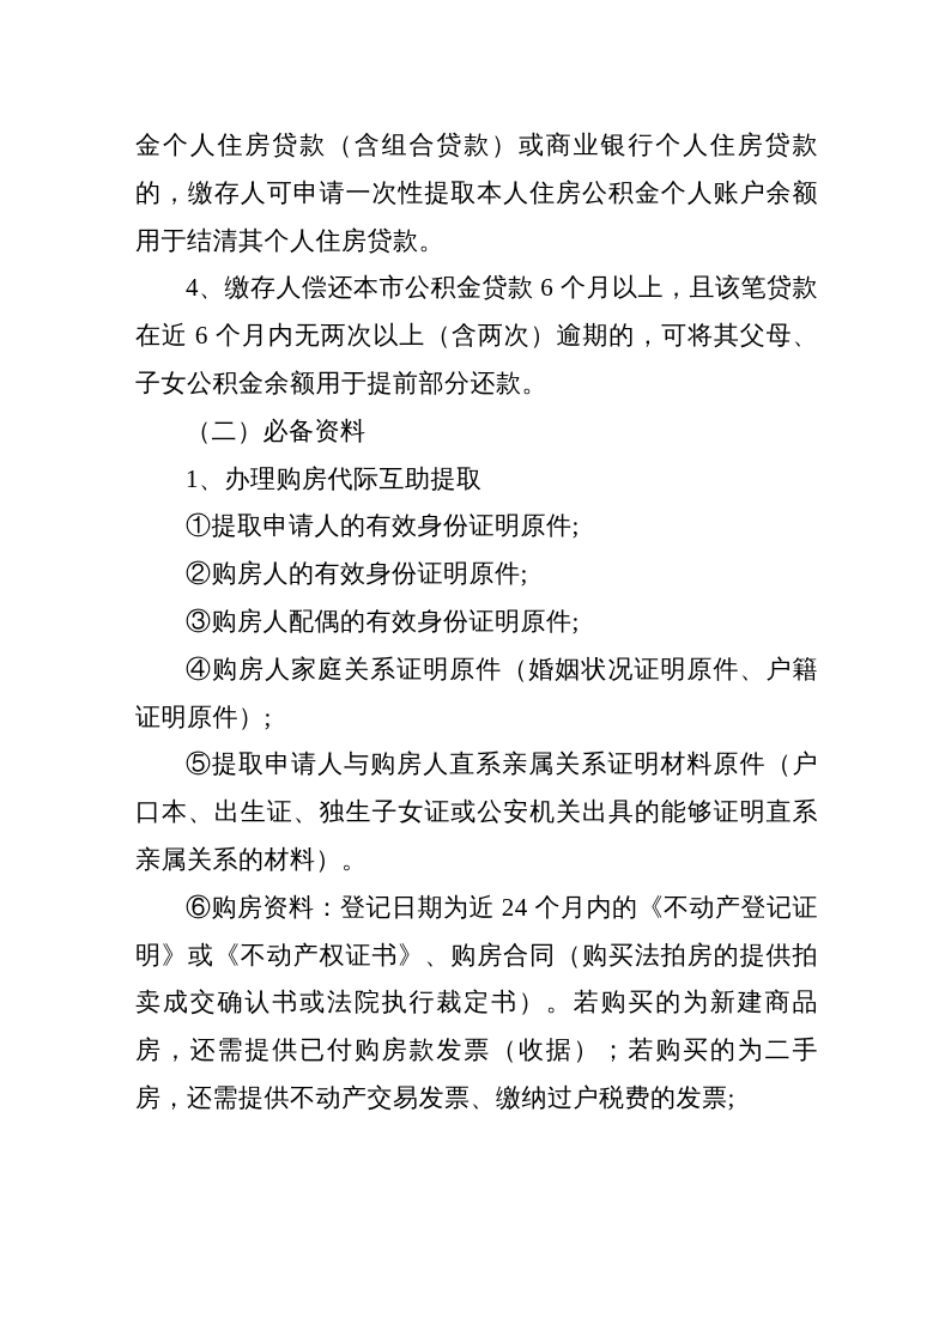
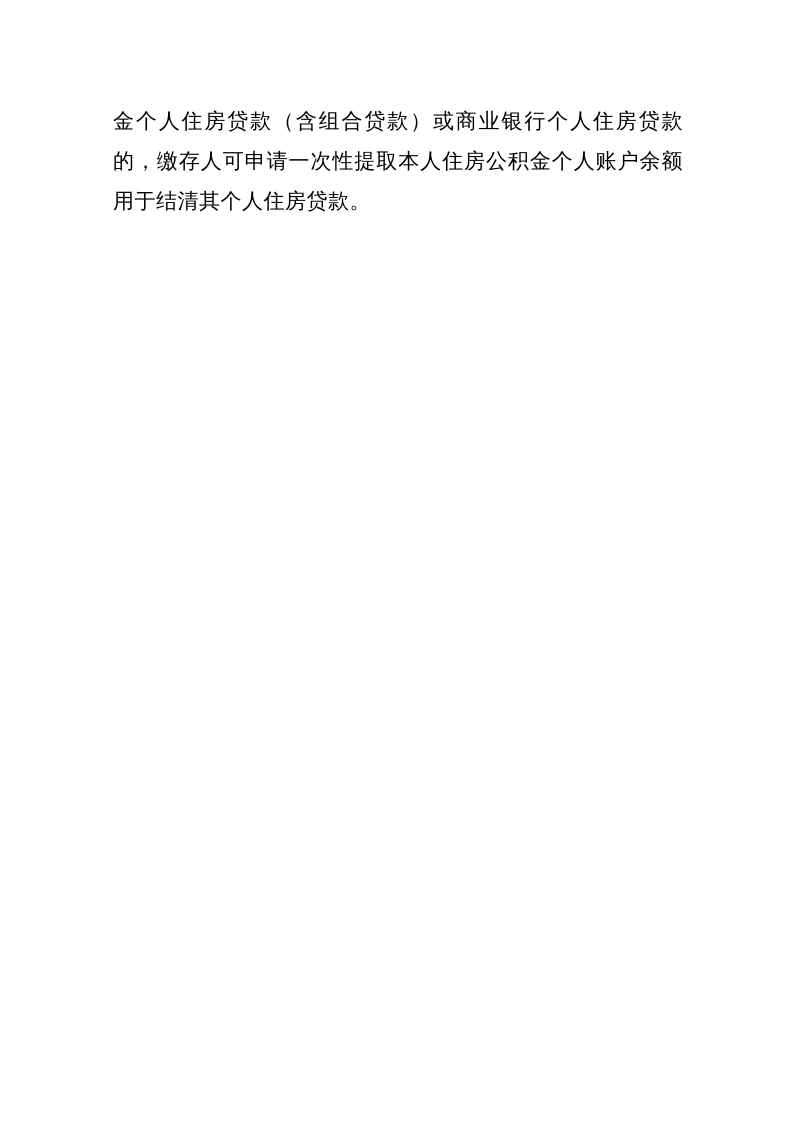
  金个人住房贷款（含组合贷款）或商业银行个人住房贷款的，缴存人可申请一次性提取本人住房公积金个人账户余额用于结清其个人住房贷款。
- 4、缴存人偿还本市公积金贷款 6 个月以上，且该笔贷款在近 6 个月内无两次以上（含两次）逾期的，可将其父母、子女公积金余额用于提前部分还款。
- （二）必备资料
- 1、办理购房代际互助提取
- ①提取申请人的有效身份证明原件;
- ②购房人的有效身份证明原件;
- ③购房人配偶的有效身份证明原件;
- ④购房人家庭关系证明原件（婚姻状况证明原件、户籍证明原件）;
- ⑤提取申请人与购房人直系亲属关系证明材料原件（户口本、出生证、独生子女证或公安机关出具的能够证明直系亲属关系的材料）。
- ⑥购房资料：登记日期为近 24 个月内的《不动产登记证明》或《不动产权证书》、购房合同（购买法拍房的提供拍卖成交确认书或法院执行裁定书）。若购买的为新建商品房，还需提供已付购房款发票（收据）；若购买的为二手房，还需提供不动产交易发票、缴纳过户税费的发票;
